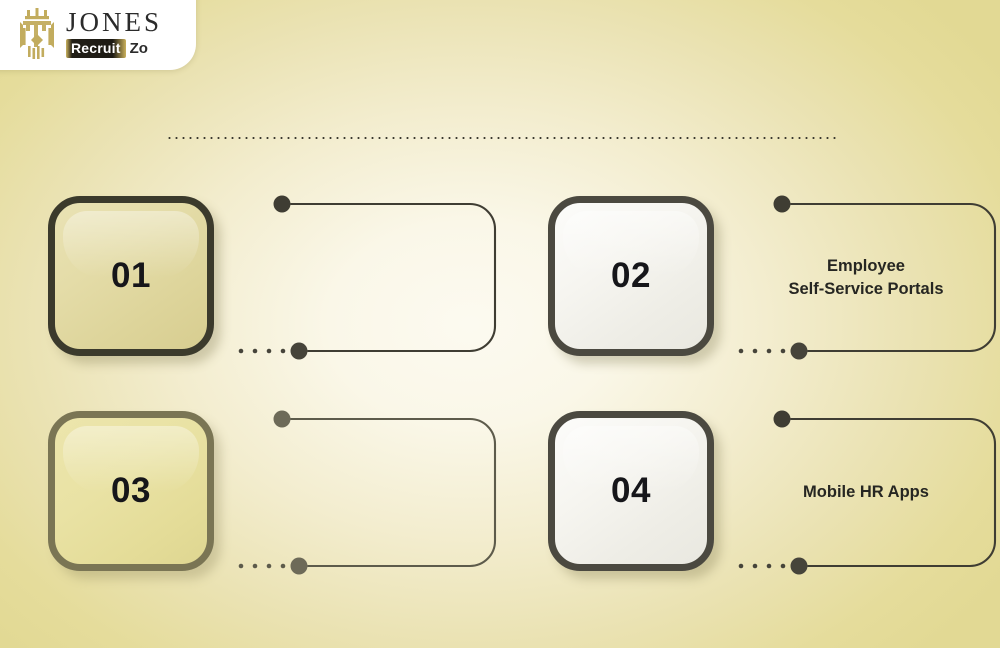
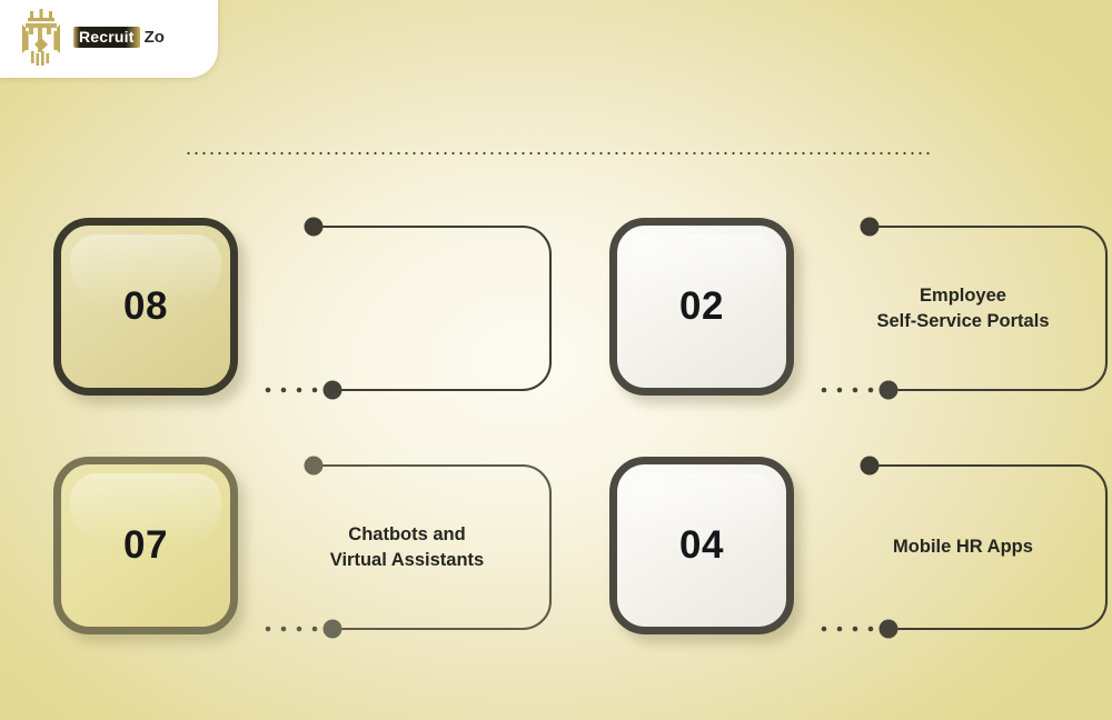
- JONES
  Recruit
  Zo
- 01
+ 08
  02
  Employee
  Self-Service Portals
- 03
+ 07
+ Chatbots and
+ Virtual Assistants
  04
  Mobile HR Apps
